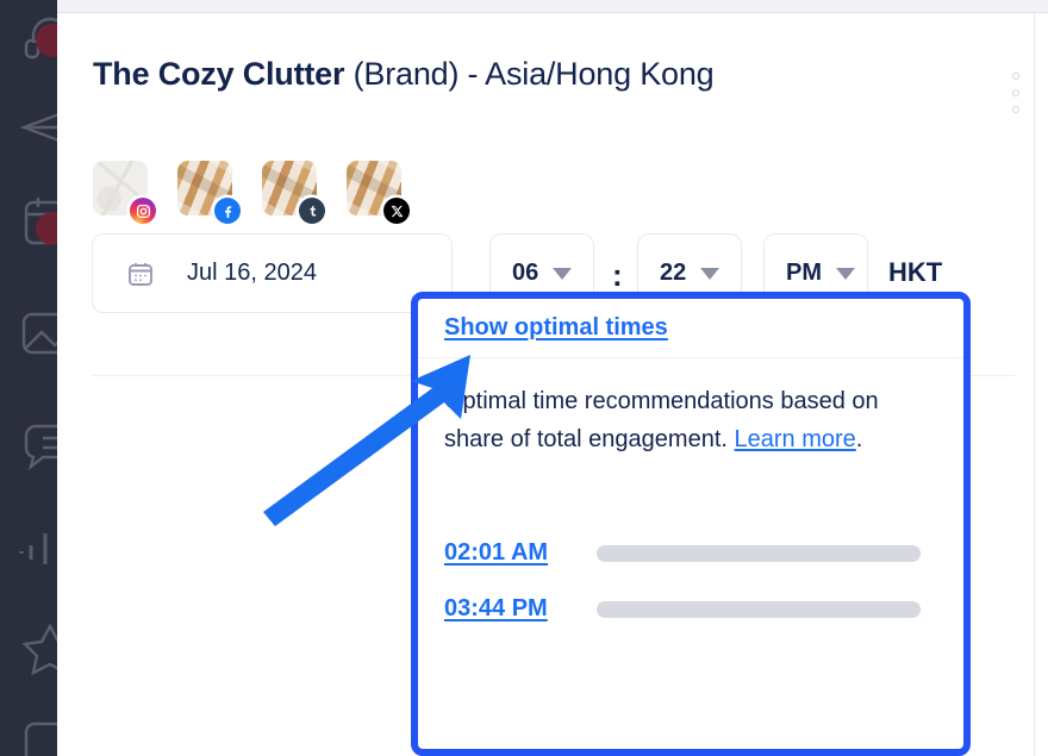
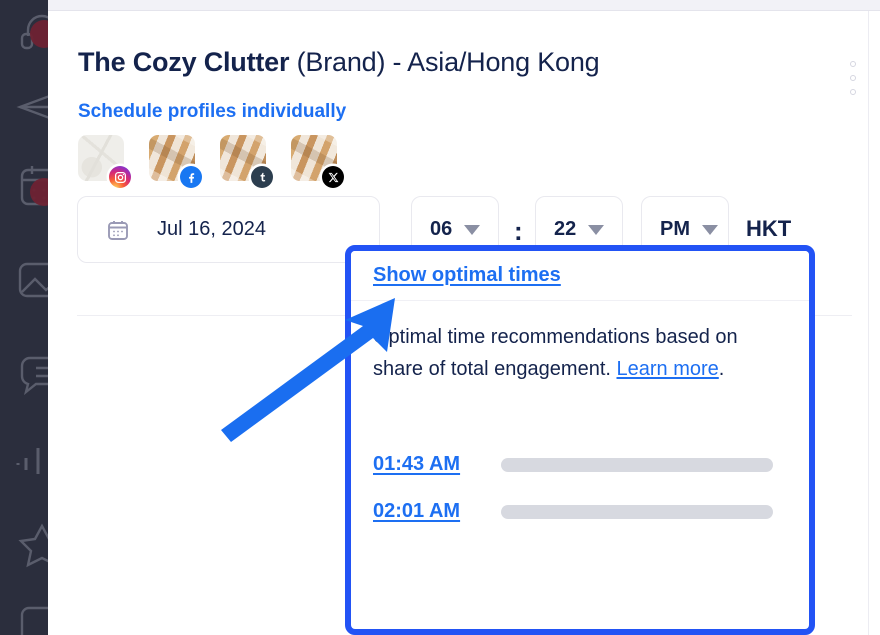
  The Cozy Clutter (Brand) - Asia/Hong Kong
+ Schedule profiles individually
  Jul 16, 2024
  06
  :
  22
  PM
  HKT
  Show optimal times
  ptimal time recommendations based on share of total engagement. Learn more.
+ 01:43 AM
  02:01 AM
- 03:44 PM
